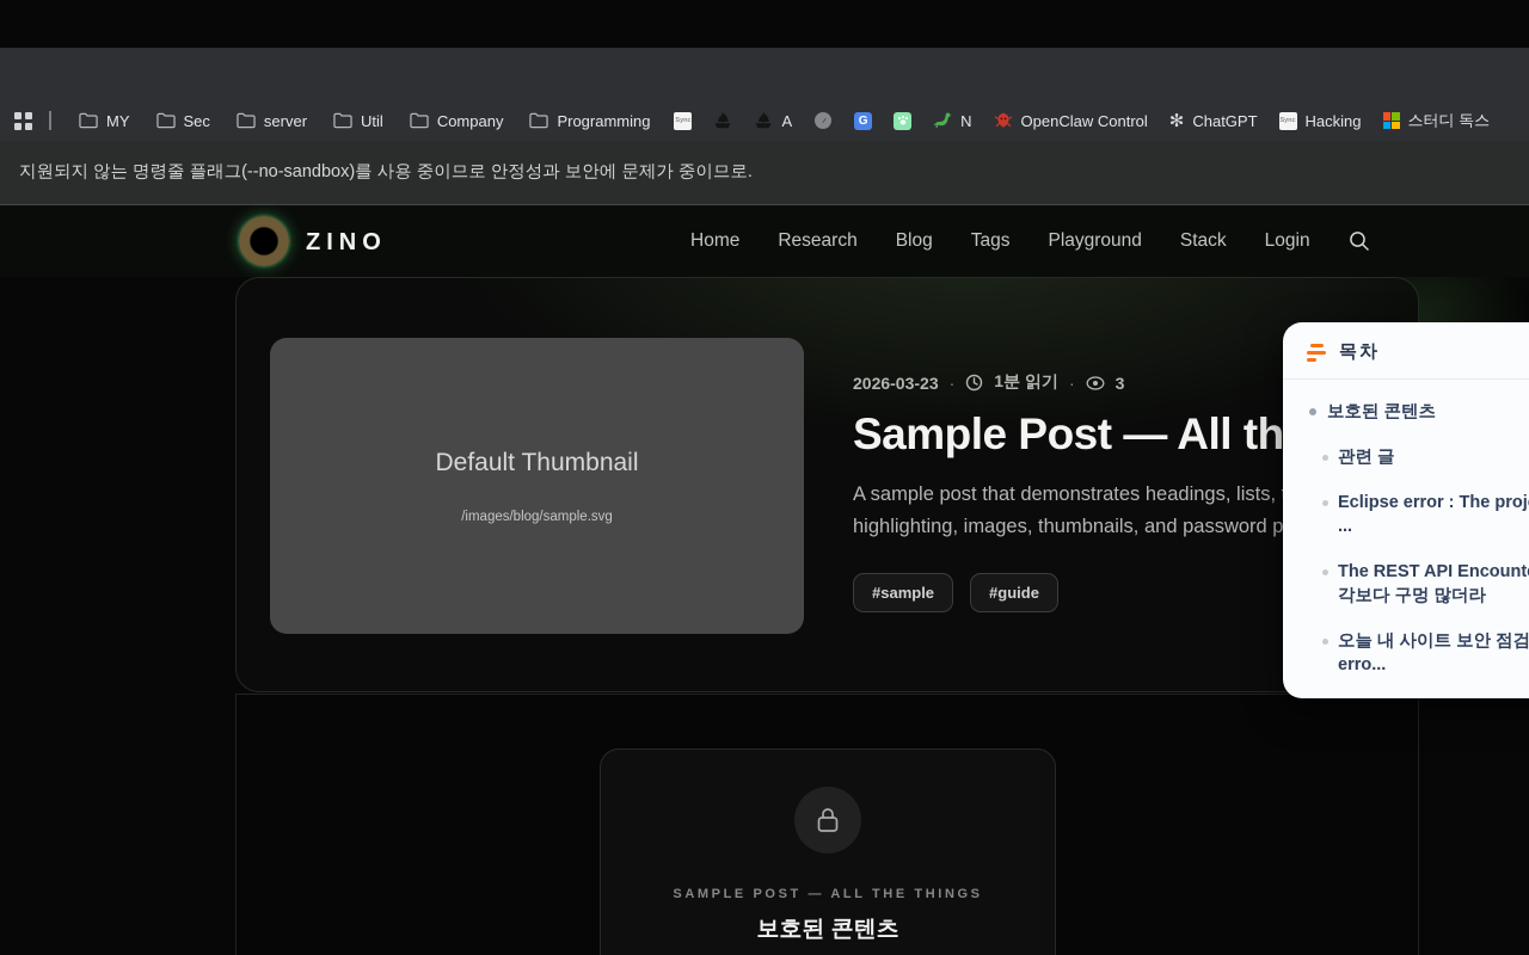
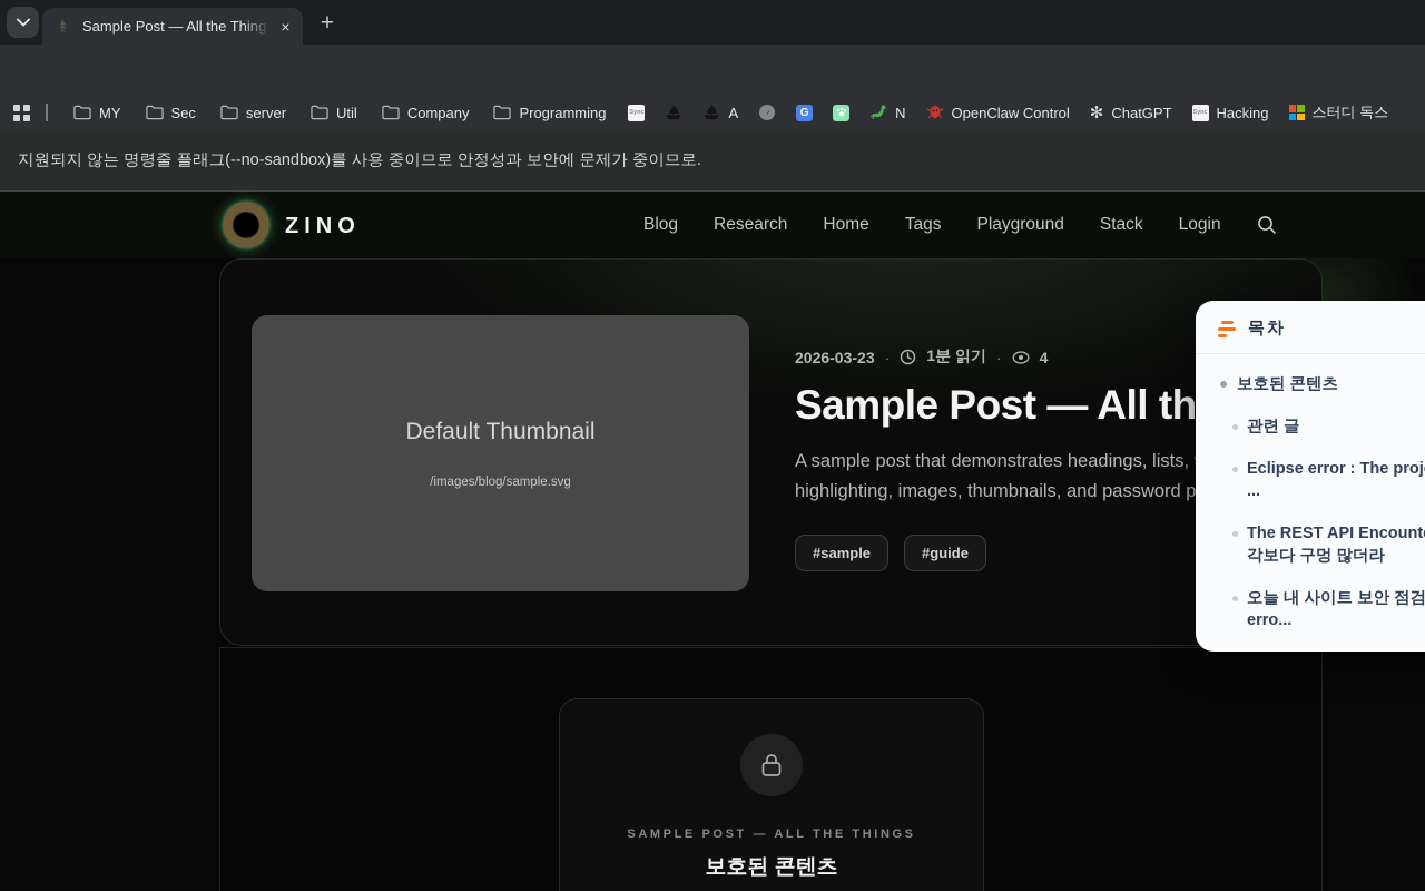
+ Sample Post — All the Thing
+ ×
+ +
  MY
  Sec
  server
  Util
  Company
  Programming
  A
  G
  N
  OpenClaw Control
  ✻
  ChatGPT
  Hacking
  스터디 독스
  지원되지 않는 명령줄 플래그(--no-sandbox)를 사용 중이므로 안정성과 보안에 문제가 중이므로.
  ZINO
- Home
+ Blog
  Research
- Blog
+ Home
  Tags
  Playground
  Stack
  Login
  Default Thumbnail
  /images/blog/sample.svg
  2026-03-23
  ·
  1분 읽기
  ·
- 3
+ 4
  A sample post that demonstrates headings, lists, highlighting, images, thumbnails, and password p
  #sample
  #guide
  SAMPLE POST — ALL THE THINGS
  보호된 콘텐츠
  목차
  보호된 콘텐츠
  관련 글
  Eclipse error : The proj
  ...
  The REST API Encount
  각보다 구멍 많더라
  오늘 내 사이트 보안 점검
  erro...
